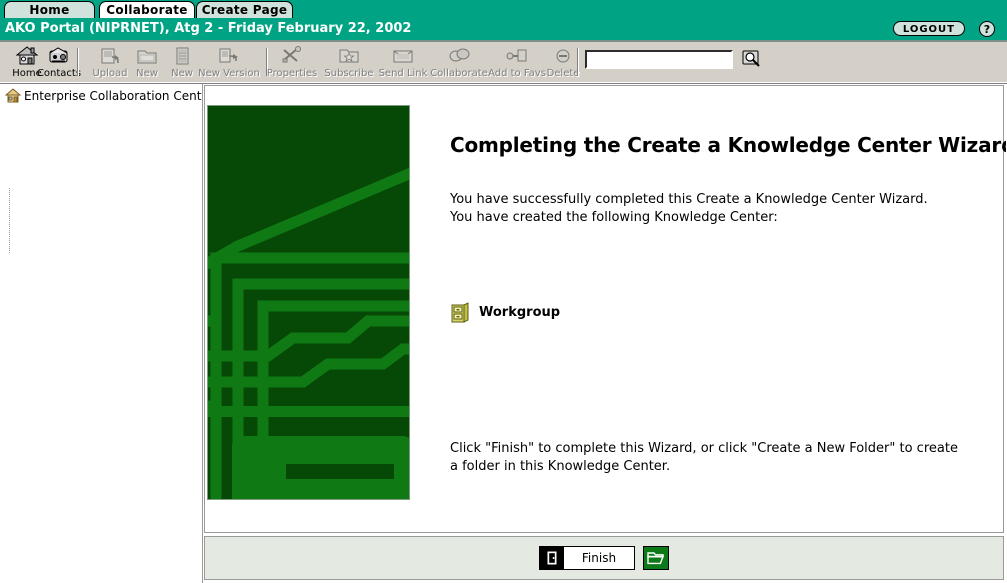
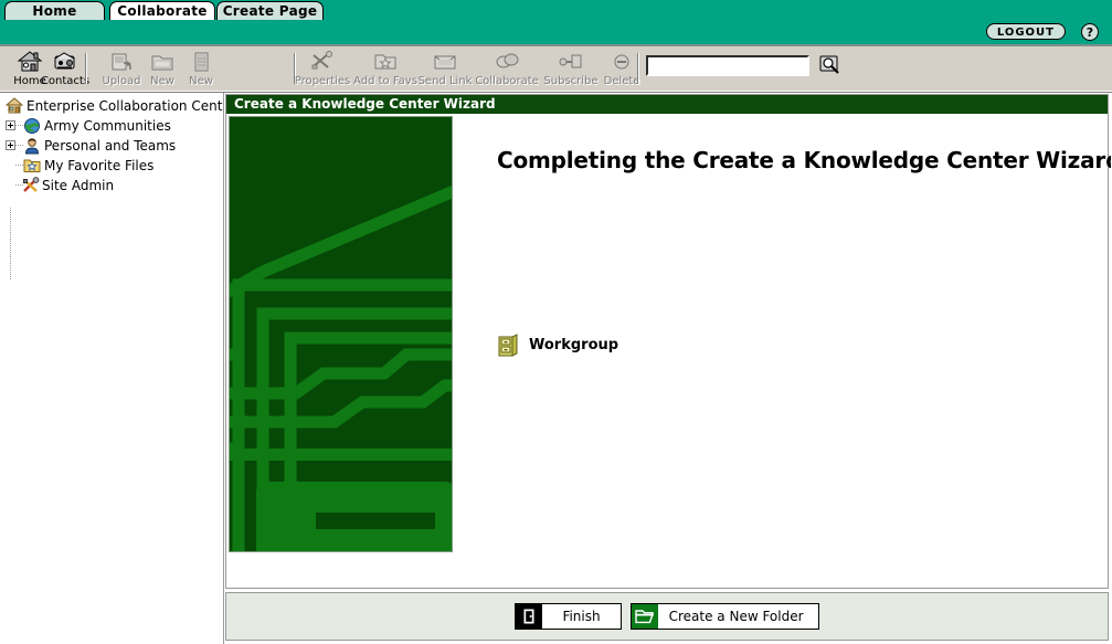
  Home
  Collaborate
  Create Page
- AKO Portal (NIPRNET), Atg 2 - Friday February 22, 2002
  LOGOUT
  ?
  Home
  Contact
  Upload
  New
  New
- New Version
  Properties
- Subscribe
+ Add to Favs
  Send Link
  Collaborate
- Add to Favs
+ Subscribe
  Delet
  Enterprise Collaboration Cent
+ Army Communities
+ Personal and Teams
+ My Favorite Files
+ Site Admin
+ Create a Knowledge Center Wizard
  Completing the Create a Knowledge Center Wizar
- You have successfully completed this Create a Knowledge Center Wizard. You have created the following Knowledge Center:
  Workgroup
- Click "Finish" to complete this Wizard, or click "Create a New Folder" to create a folder in this Knowledge Center.
  Finish
+ Create a New Folder
